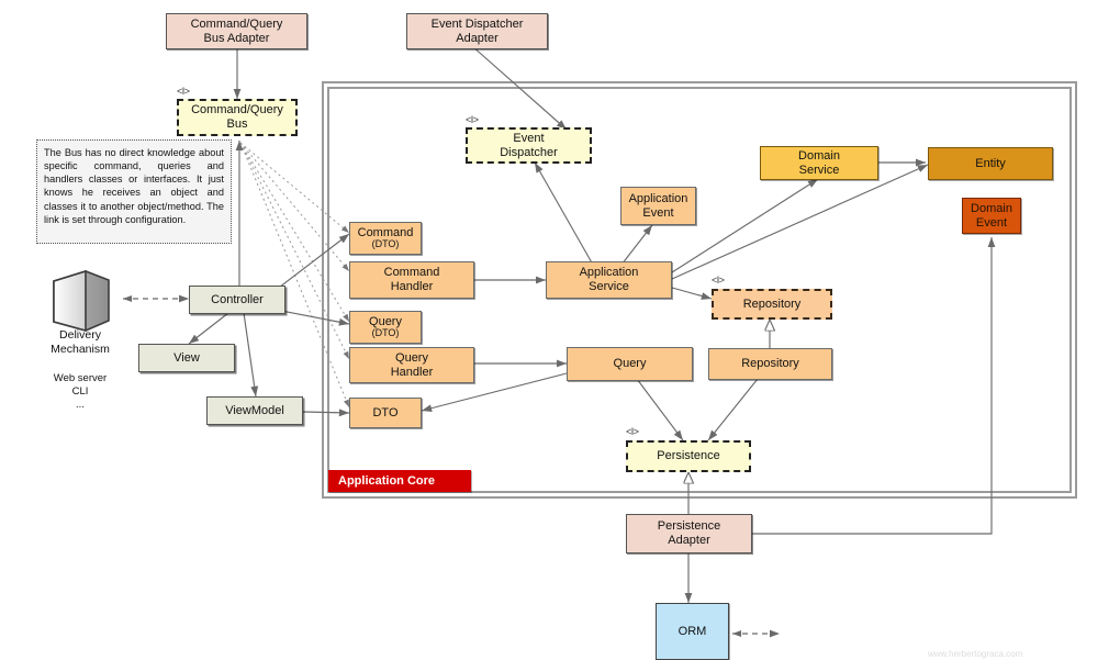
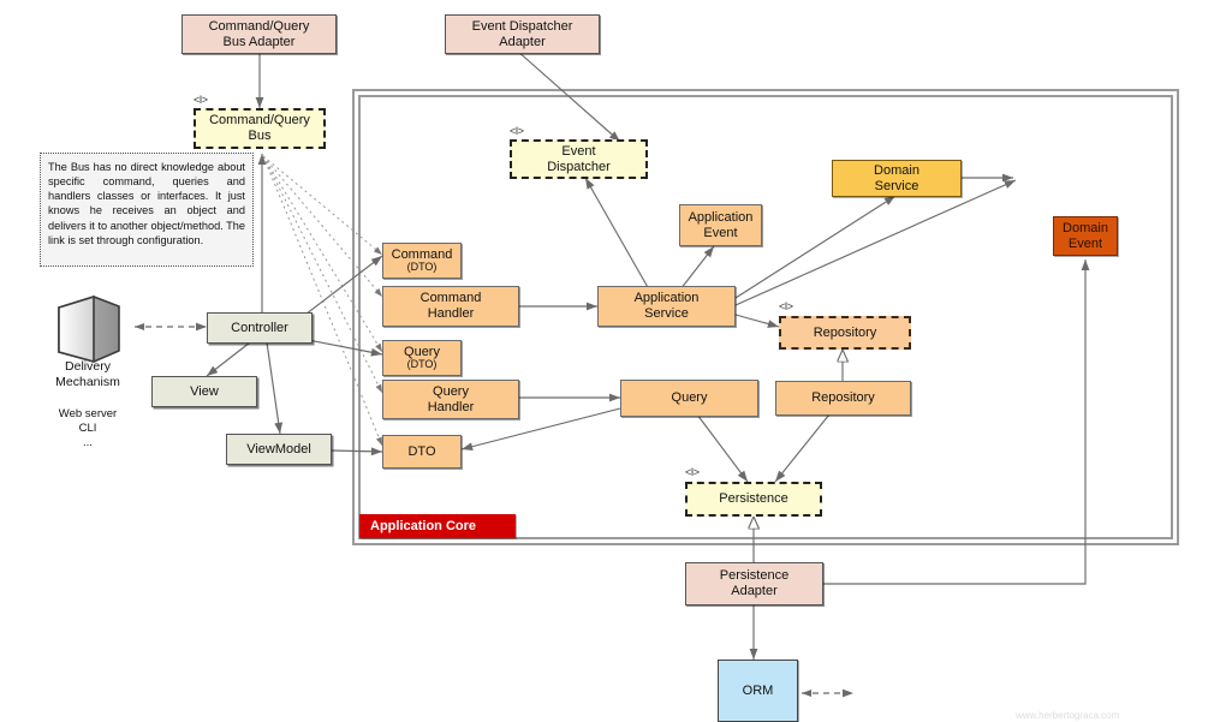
  Application Core
  Command/Query
  Bus Adapter
  Event Dispatcher
  Adapter
  <I>
  Command/Query
  Bus
- The Bus has no direct knowledge about specific command, queries and handlers classes or interfaces. It just knows he receives an object and classes it to another object/method. The link is set through configuration.
+ The Bus has no direct knowledge about specific command, queries and handlers classes or interfaces. It just knows he receives an object and delivers it to another object/method. The link is set through configuration.
  <I>
  Event
  Dispatcher
  Delivery
  Mechanism
  Web server
  CLI
  ...
  Controller
  View
  ViewModel
  Command
  (DTO)
  Command
  Handler
  Query
  (DTO)
  Query
  Handler
  DTO
  Application
  Service
  Application
  Event
  Query
  <I>
  Repository
  Repository
  Domain
  Service
- Entity
  Domain
  Event
  <I>
  Persistence
  Persistence
  Adapter
  ORM
  www.herbertograca.com
